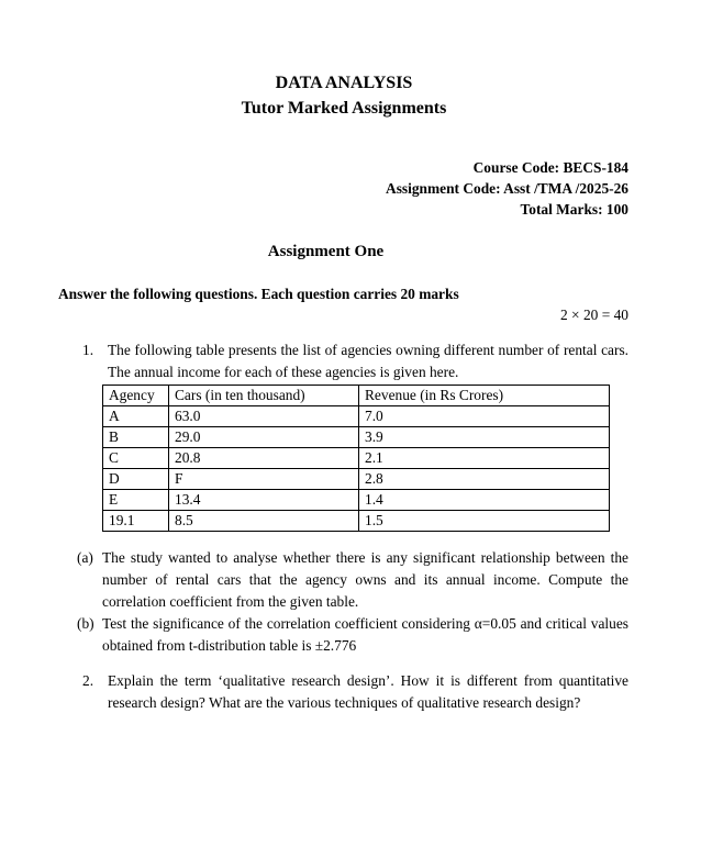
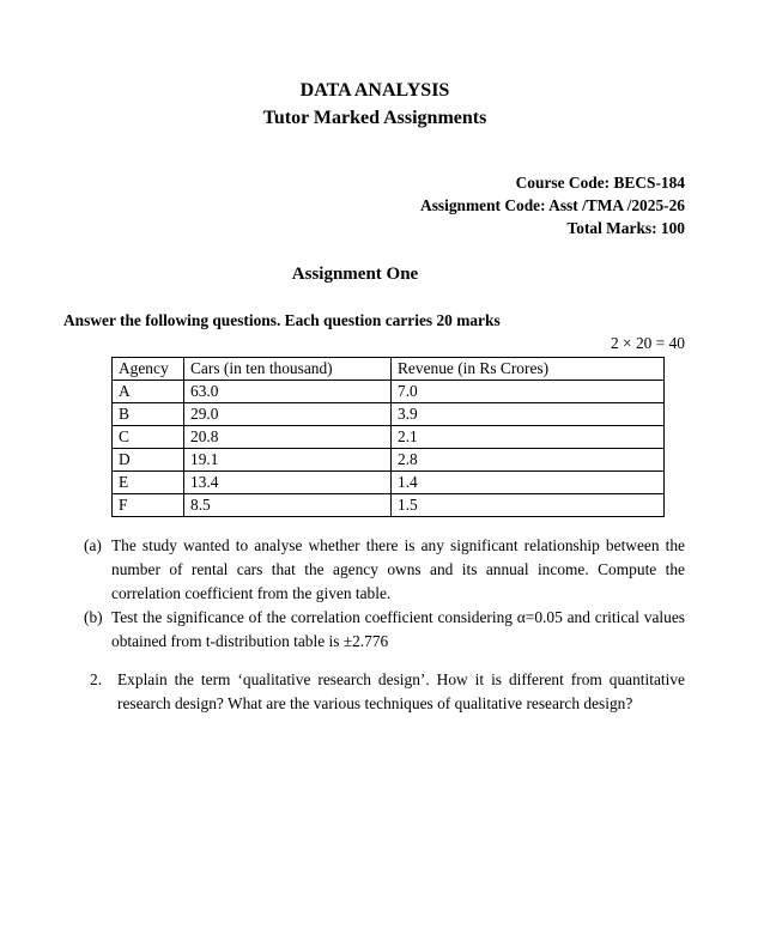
  DATA ANALYSIS
  Tutor Marked Assignments
  Course Code: BECS-184
  Assignment Code: Asst /TMA /2025-26
  Total Marks: 100
  Assignment One
  Answer the following questions. Each question carries 20 marks
  2 × 20 = 40
- 1.
- The following table presents the list of agencies owning different number of rental cars. The annual income for each of these agencies is given here.
  Agency	Cars (in ten thousand)	Revenue (in Rs Crores)
  A	63.0	7.0
  B	29.0	3.9
  C	20.8	2.1
- D	F	2.8
+ D	19.1	2.8
  E	13.4	1.4
- 19.1	8.5	1.5
+ F	8.5	1.5
  (a)
  The study wanted to analyse whether there is any significant relationship between the number of rental cars that the agency owns and its annual income. Compute the correlation coefficient from the given table.
  (b)
  Test the significance of the correlation coefficient considering α=0.05 and critical values obtained from t-distribution table is ±2.776
  2.
  Explain the term ‘qualitative research design’. How it is different from quantitative research design? What are the various techniques of qualitative research design?
